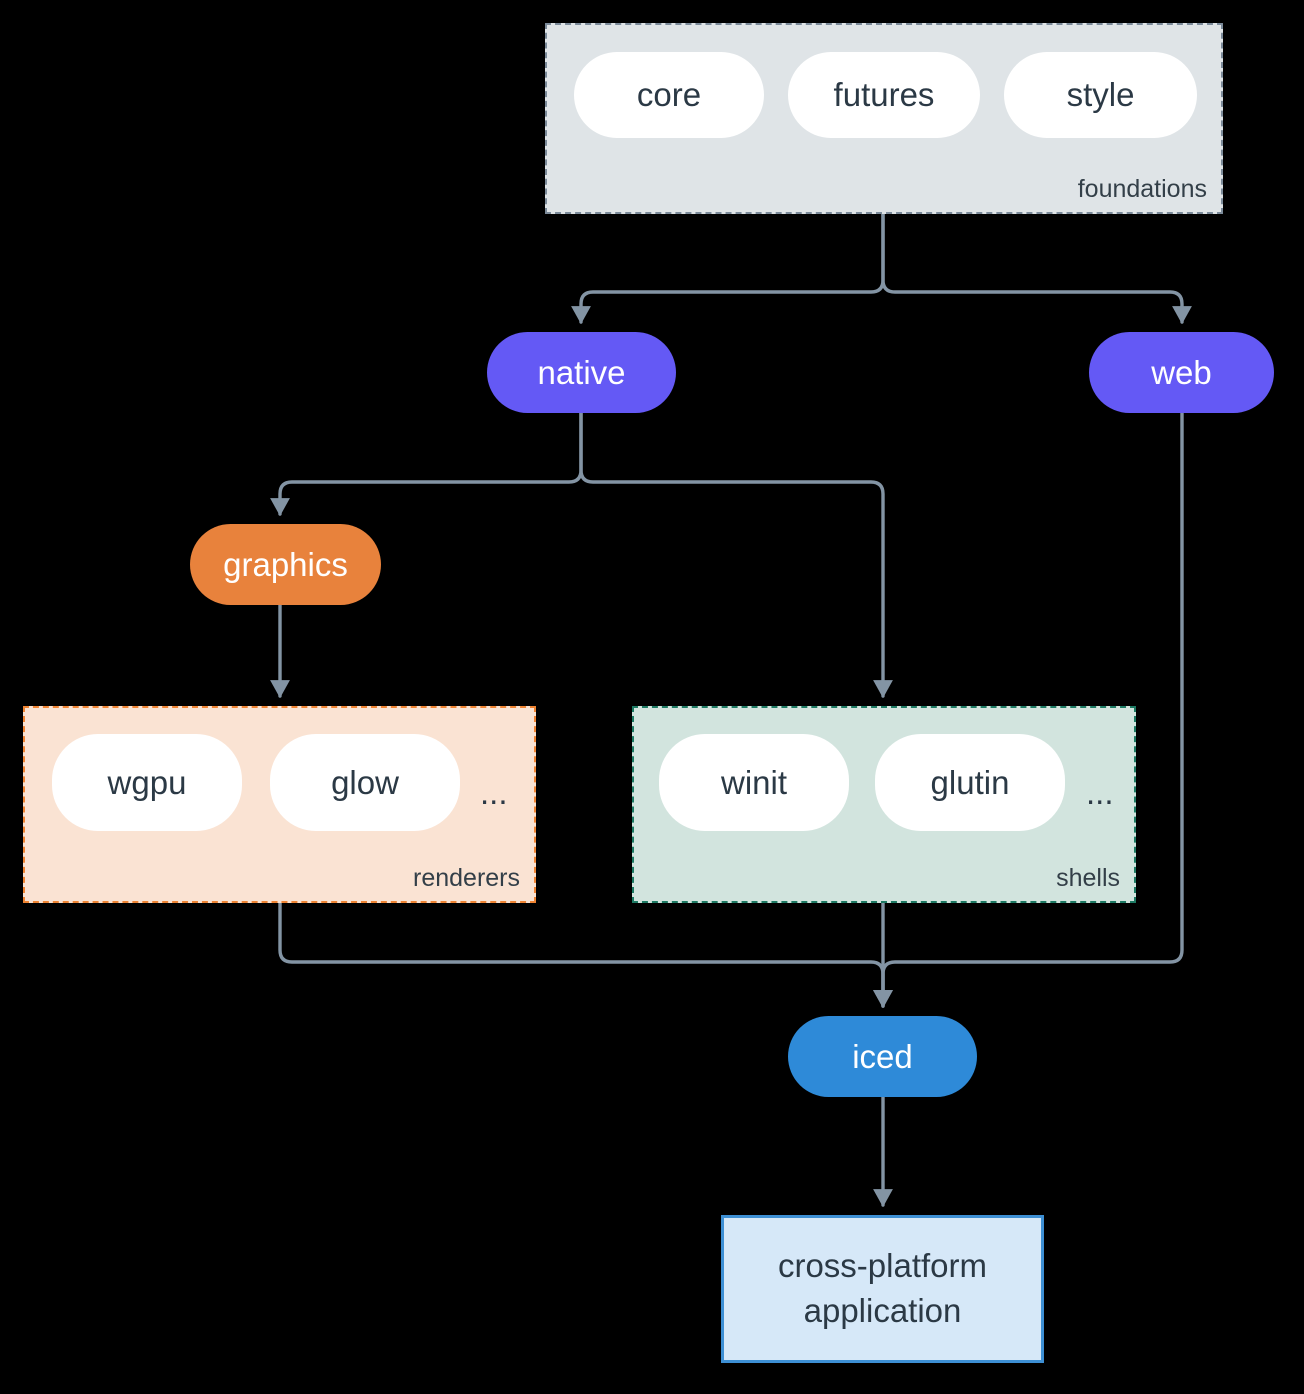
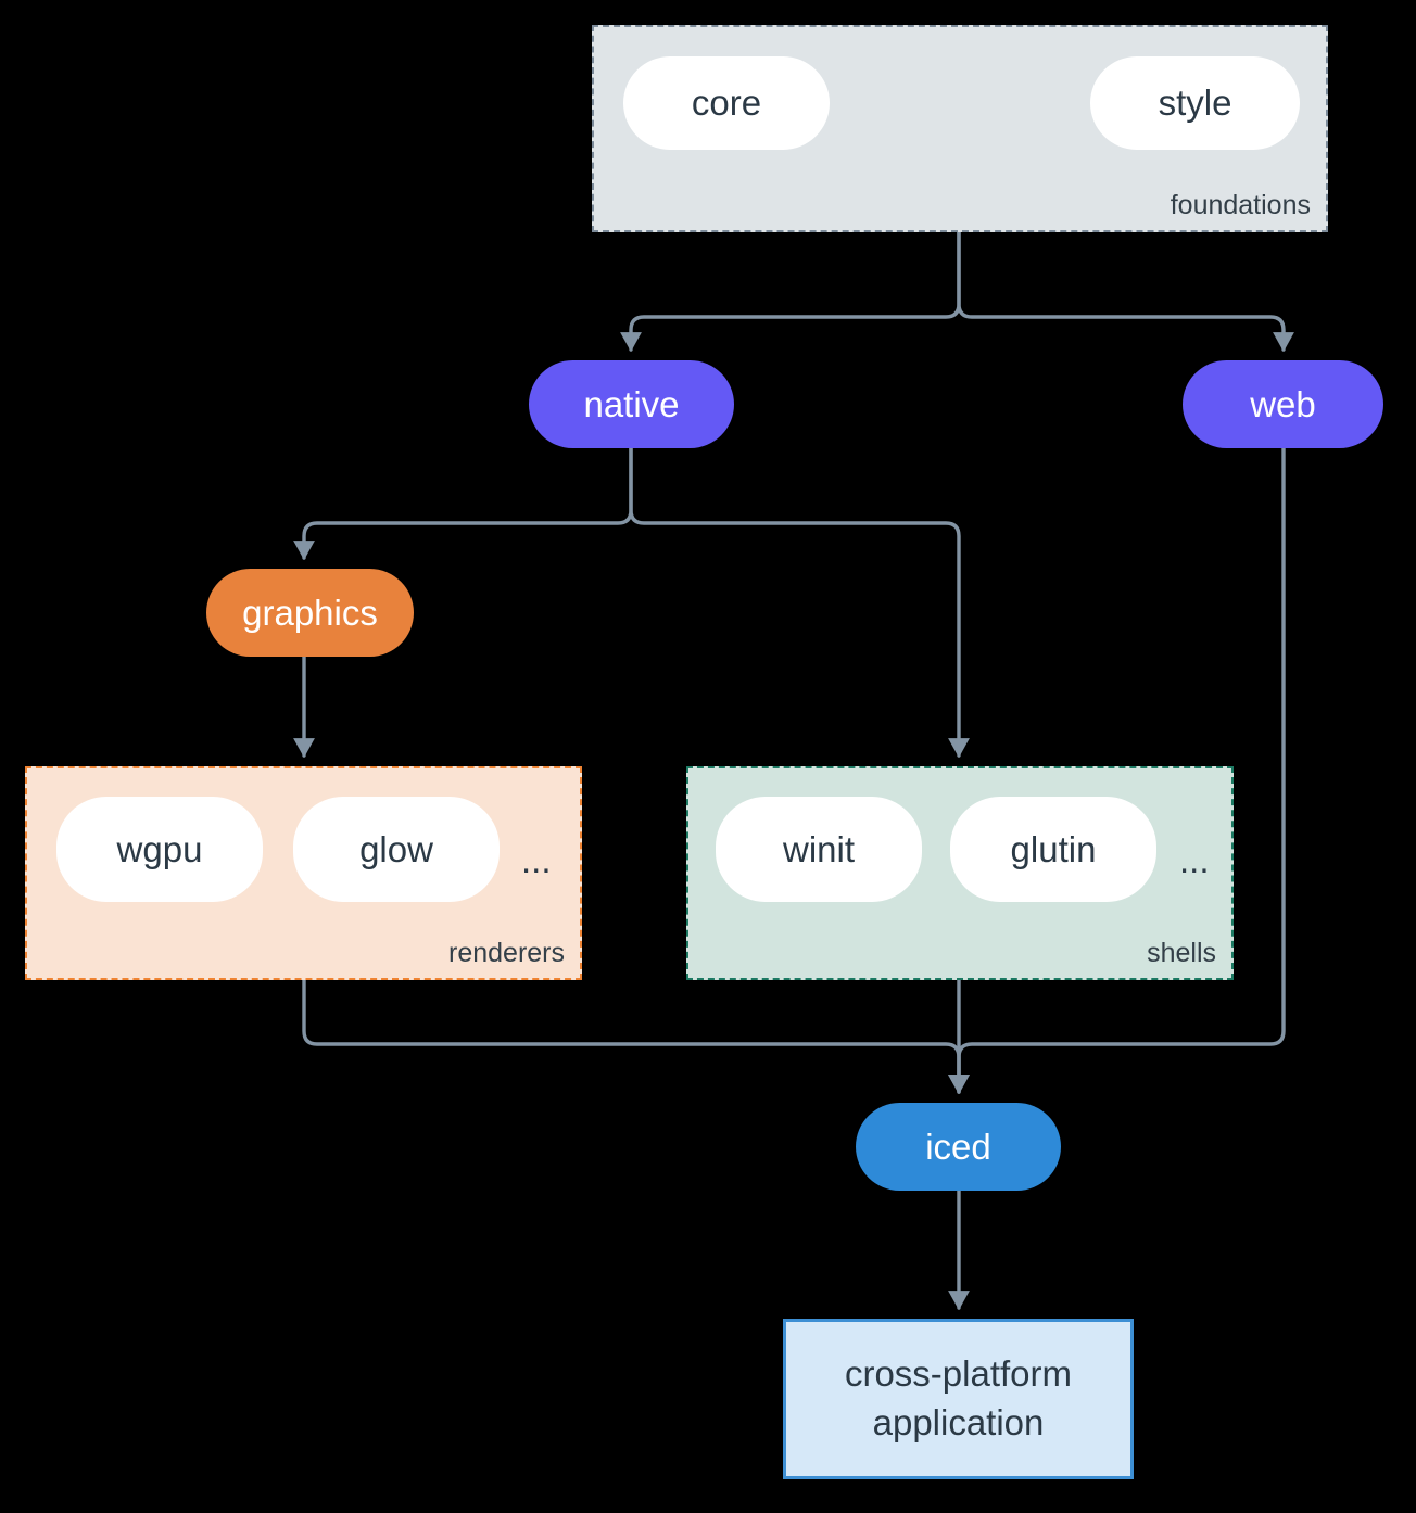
  core
- futures
  style
  foundations
  native
  web
  graphics
  wgpu
  glow
  ...
  renderers
  winit
  glutin
  ...
  shells
  iced
  cross-platform
  application
